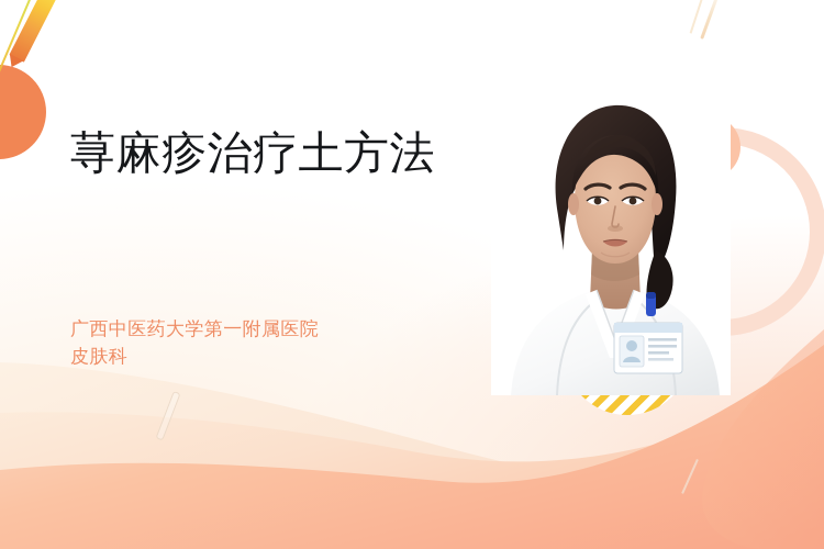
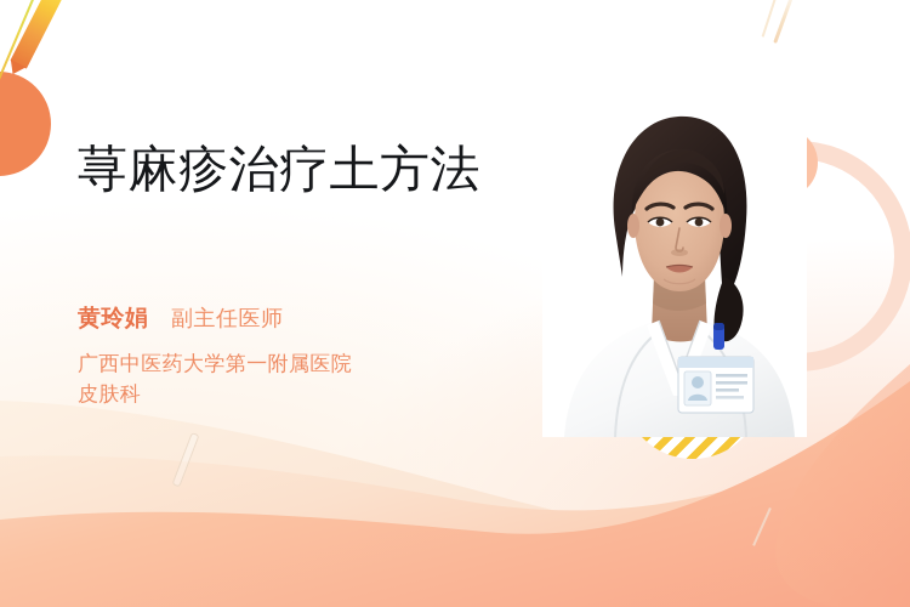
  荨麻疹治疗土方法
+ 黄玲娟 副主任医师
  广西中医药大学第一附属医院
  皮肤科
